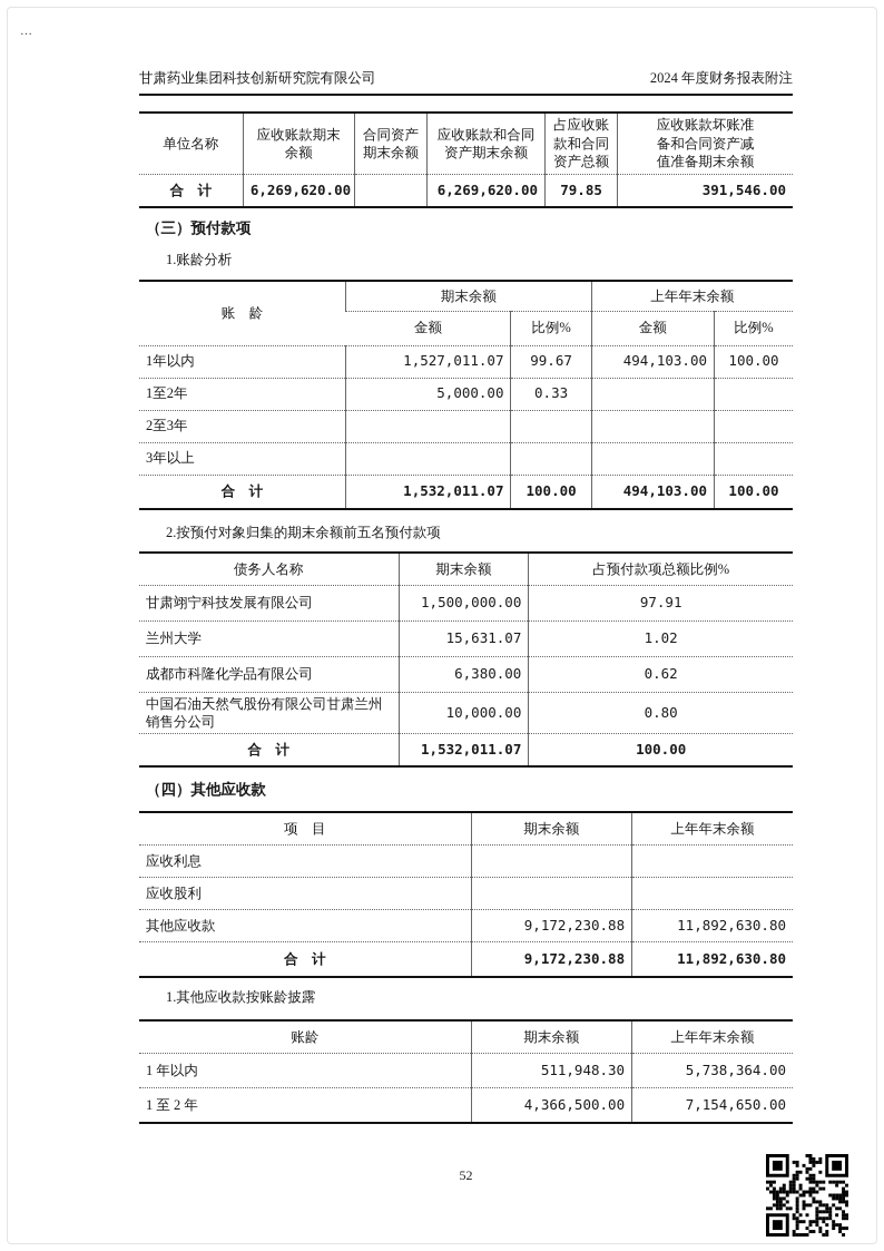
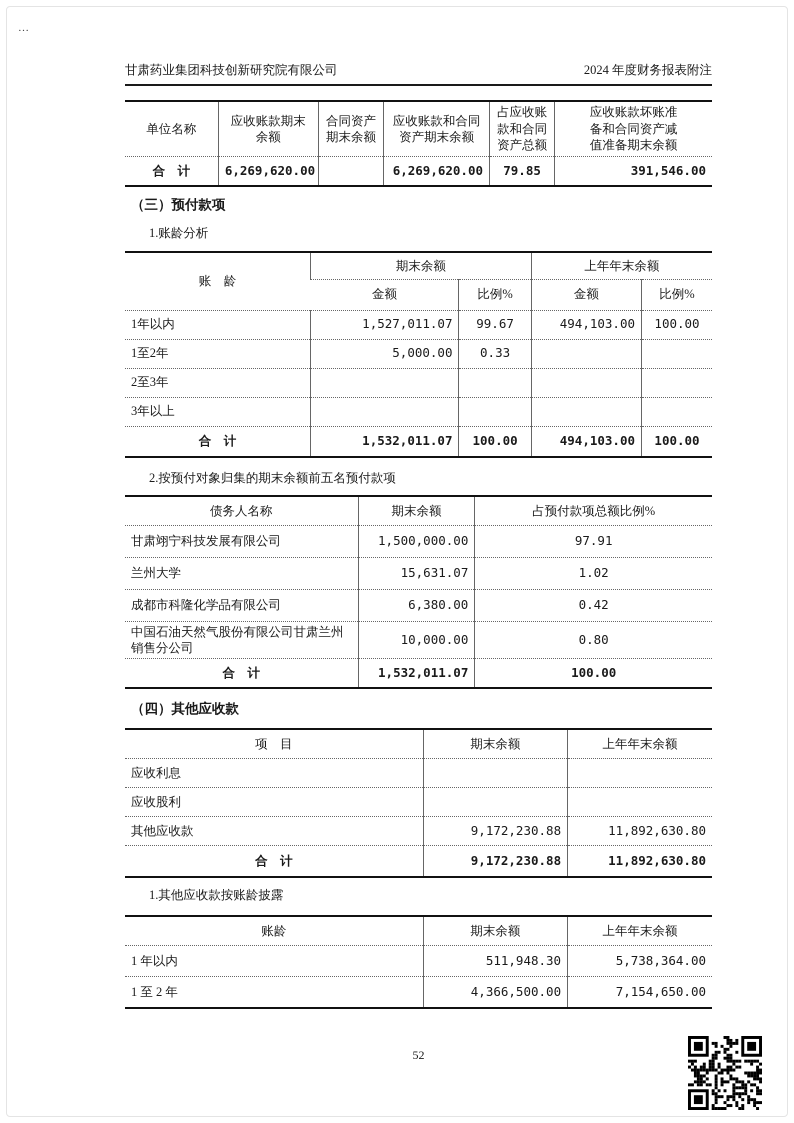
  …
  甘肃药业集团科技创新研究院有限公司
  2024 年度财务报表附注
  单位名称	应收账款期末余额	合同资产期末余额	应收账款和合同资产期末余额	占应收账款和合同资产总额	应收账款坏账准备和合同资产减值准备期末余额
  合 计	6,269,620.00		6,269,620.00	79.85	391,546.00
  （三）预付款项
  1.账龄分析
  账 龄	期末余额	上年年末余额
  金额	比例%	金额	比例%
  1年以内	1,527,011.07	99.67	494,103.00	100.00
  1至2年	5,000.00	0.33
  2至3年
  3年以上
  合 计	1,532,011.07	100.00	494,103.00	100.00
  2.按预付对象归集的期末余额前五名预付款项
  债务人名称	期末余额	占预付款项总额比例%
  甘肃翊宁科技发展有限公司	1,500,000.00	97.91
  兰州大学	15,631.07	1.02
- 成都市科隆化学品有限公司	6,380.00	0.62
+ 成都市科隆化学品有限公司	6,380.00	0.42
  中国石油天然气股份有限公司甘肃兰州销售分公司	10,000.00	0.80
  合 计	1,532,011.07	100.00
  （四）其他应收款
  项 目	期末余额	上年年末余额
  应收利息
  应收股利
  其他应收款	9,172,230.88	11,892,630.80
  合 计	9,172,230.88	11,892,630.80
  1.其他应收款按账龄披露
  账龄	期末余额	上年年末余额
  1 年以内	511,948.30	5,738,364.00
  1 至 2 年	4,366,500.00	7,154,650.00
  52
